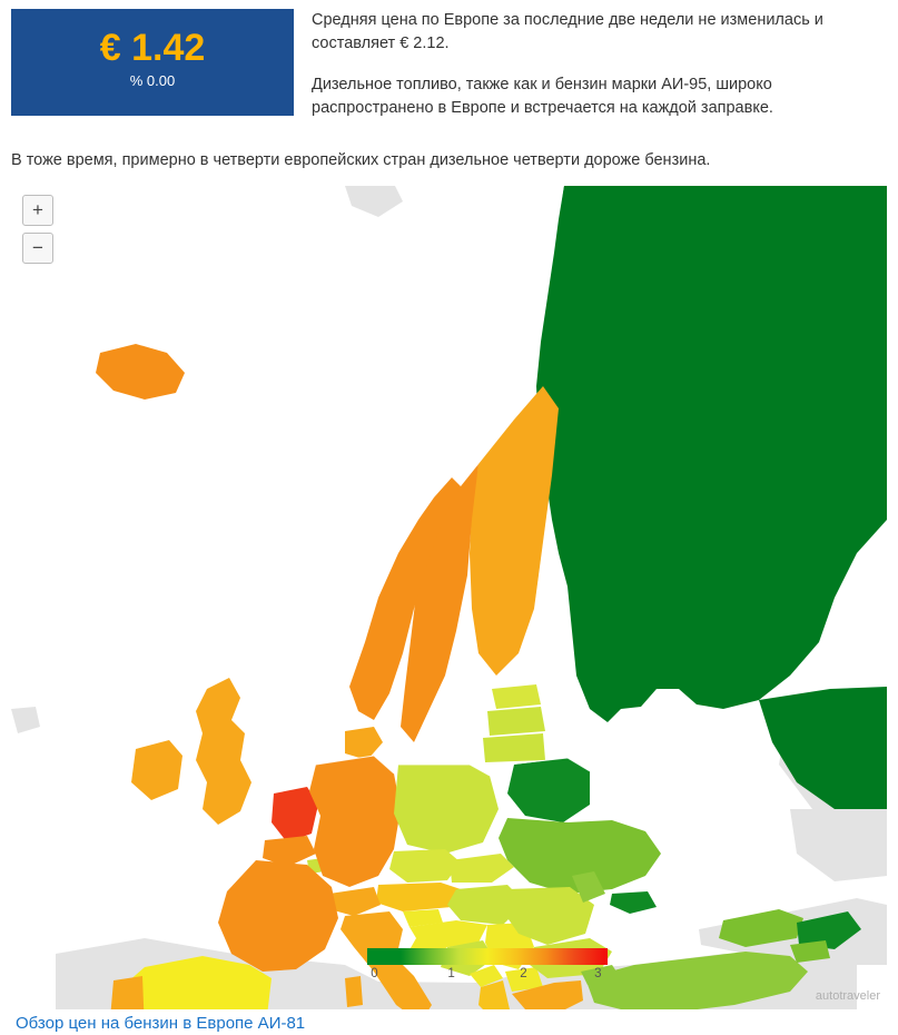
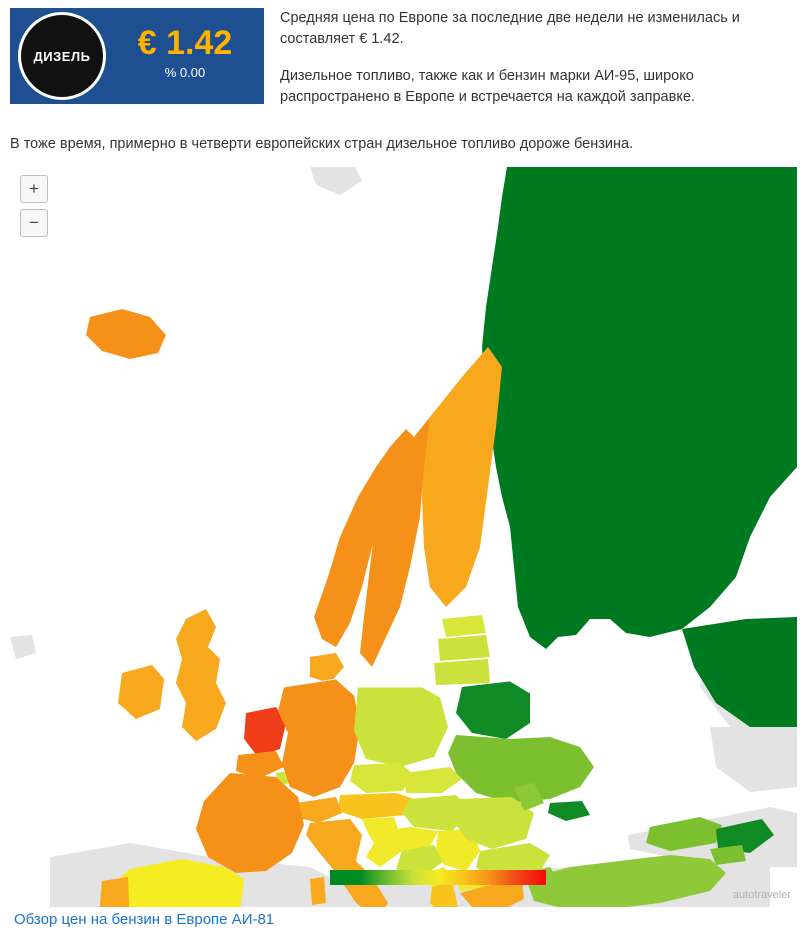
+ ДИЗЕЛЬ
  € 1.42
  % 0.00
- Средняя цена по Европе за последние две недели не изменилась и составляет € 2.12.
+ Средняя цена по Европе за последние две недели не изменилась и составляет € 1.42.
  Дизельное топливо, также как и бензин марки АИ-95, широко распространено в Европе и встречается на каждой заправке.
- В тоже время, примерно в четверти европейских стран дизельное четверти дороже бензина.
+ В тоже время, примерно в четверти европейских стран дизельное топливо дороже бензина.
  +
  −
- 0
- 1
- 2
- 3
  autotraveler
  Обзор цен на бензин в Европе АИ-81
